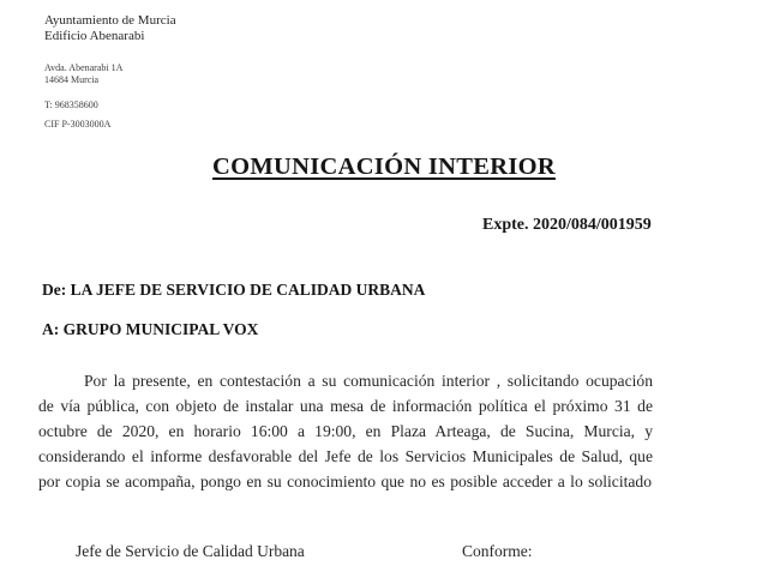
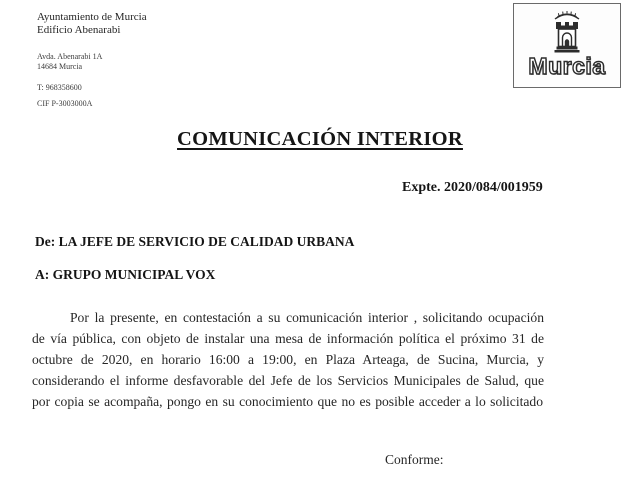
  Ayuntamiento de Murcia
  Edificio Abenarabi
  Avda. Abenarabi 1A
  14684 Murcia
  T: 968358600
  CIF P-3003000A
+ Murcia
  COMUNICACIÓN INTERIOR
  Expte. 2020/084/001959
  De: LA JEFE DE SERVICIO DE CALIDAD URBANA
  A: GRUPO MUNICIPAL VOX
  Por la presente, en contestación a su comunicación interior , solicitando ocupación de vía pública, con objeto de instalar una mesa de información política el próximo 31 de octubre de 2020, en horario 16:00 a 19:00, en Plaza Arteaga, de Sucina, Murcia, y considerando el informe desfavorable del Jefe de los Servicios Municipales de Salud, que por copia se acompaña, pongo en su conocimiento que no es posible acceder a lo solicitado
- Jefe de Servicio de Calidad Urbana
  Conforme:
